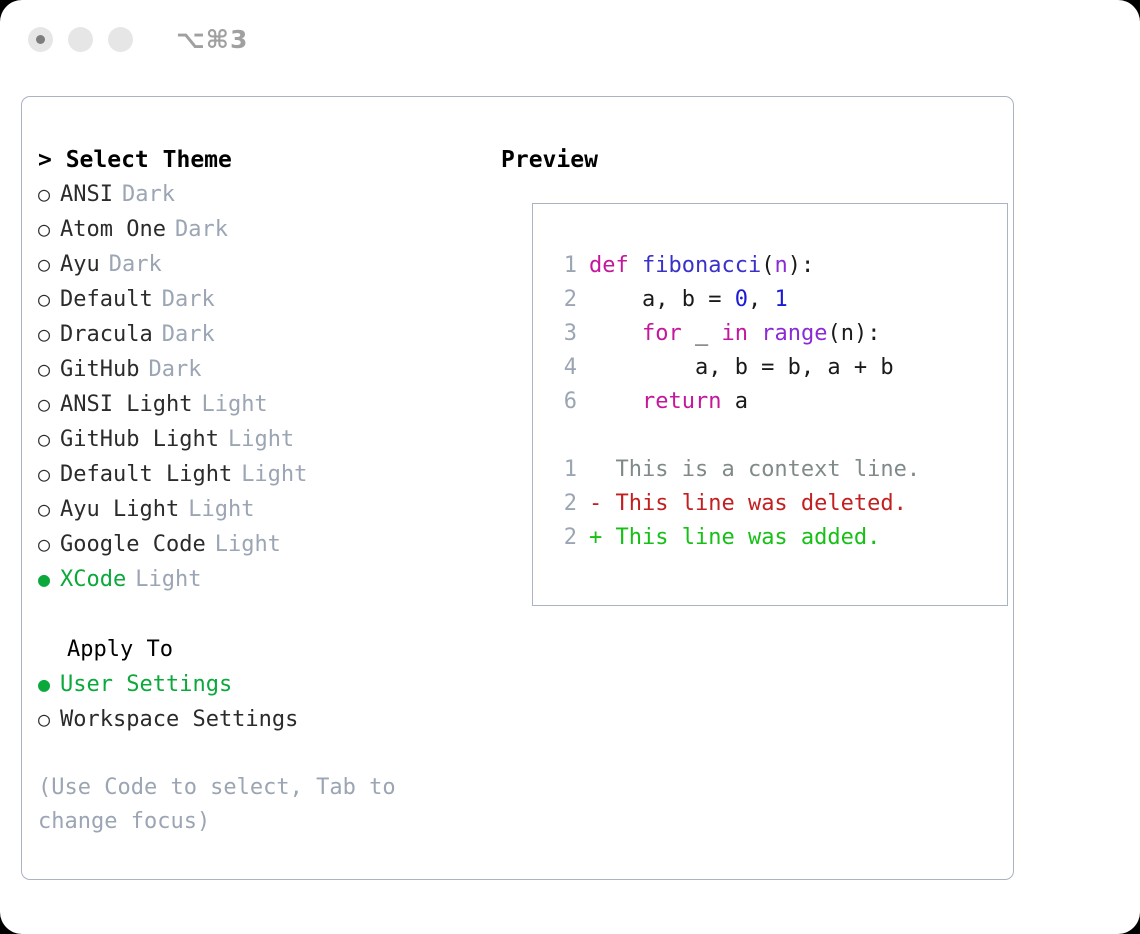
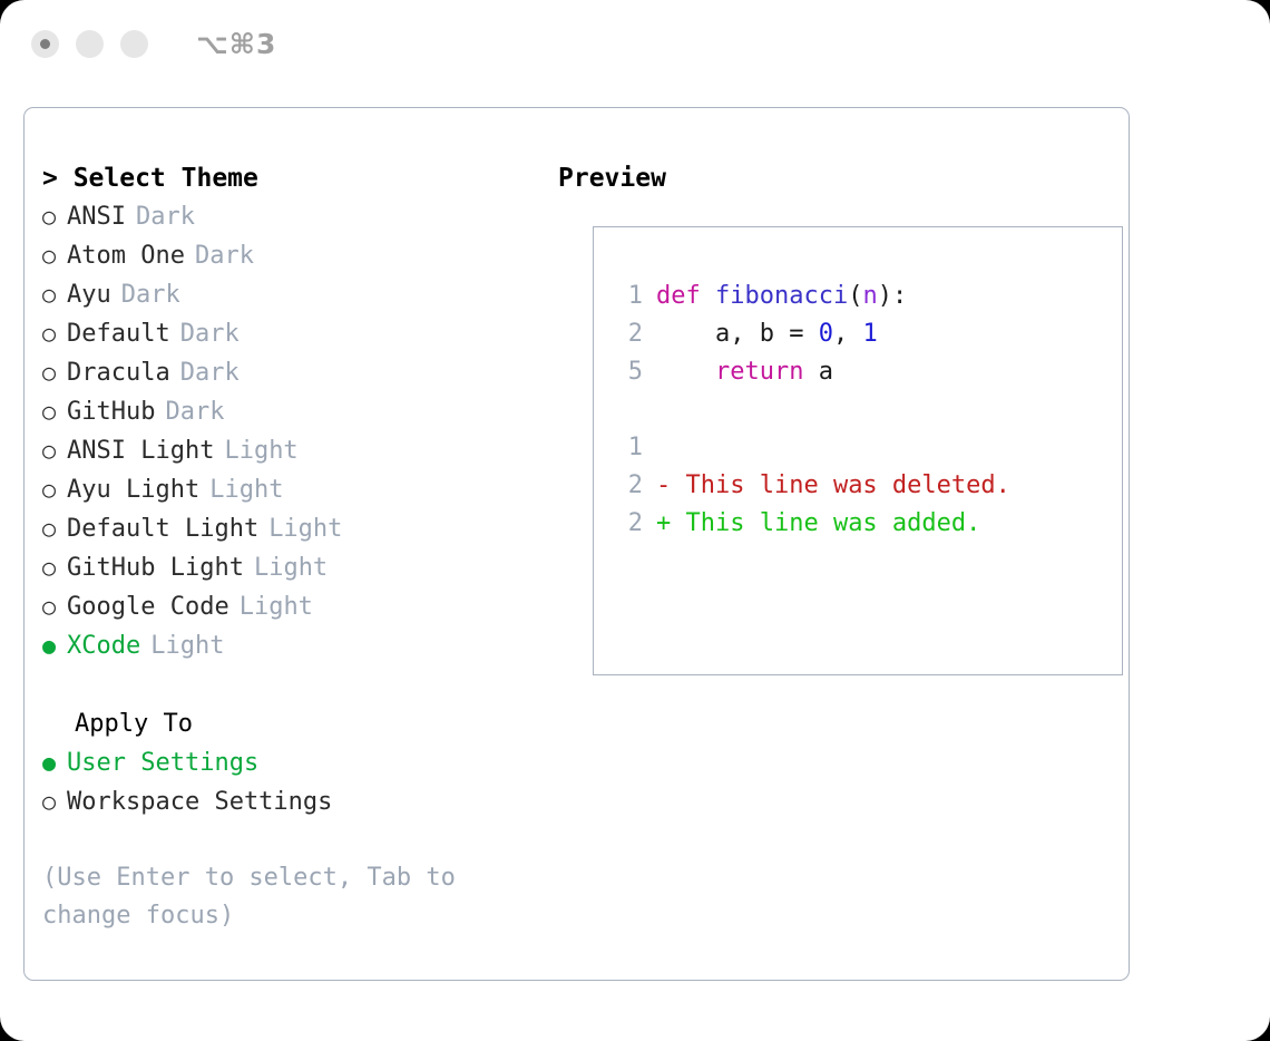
  ⌥⌘3
  > Select Theme
  ○
  ANSI
  Dark
  ○
  Atom One
  Dark
  ○
  Ayu
  Dark
  ○
  Default
  Dark
  ○
  Dracula
  Dark
  ○
  GitHub
  Dark
  ○
  ANSI Light
  Light
  ○
- GitHub Light
+ Ayu Light
  Light
  ○
  Default Light
  Light
  ○
- Ayu Light
+ GitHub Light
  Light
  ○
  Google Code
  Light
  ●
  XCode
  Light
  Apply To
  ●
  User Settings
  ○
  Workspace Settings
- (Use Code to select, Tab to change focus)
+ (Use Enter to select, Tab to change focus)
  Preview
  1
  def
  fibonacci
  (
  n
  ):
  2
  a, b =
  0
  ,
  1
- 3
- for
- _
- in
- range
- (n):
- 4
- a, b = b, a + b
- 6
+ 5
  return
  a
  1
- This is a context line.
  2
  -
  This line was deleted.
  2
  +
  This line was added.
